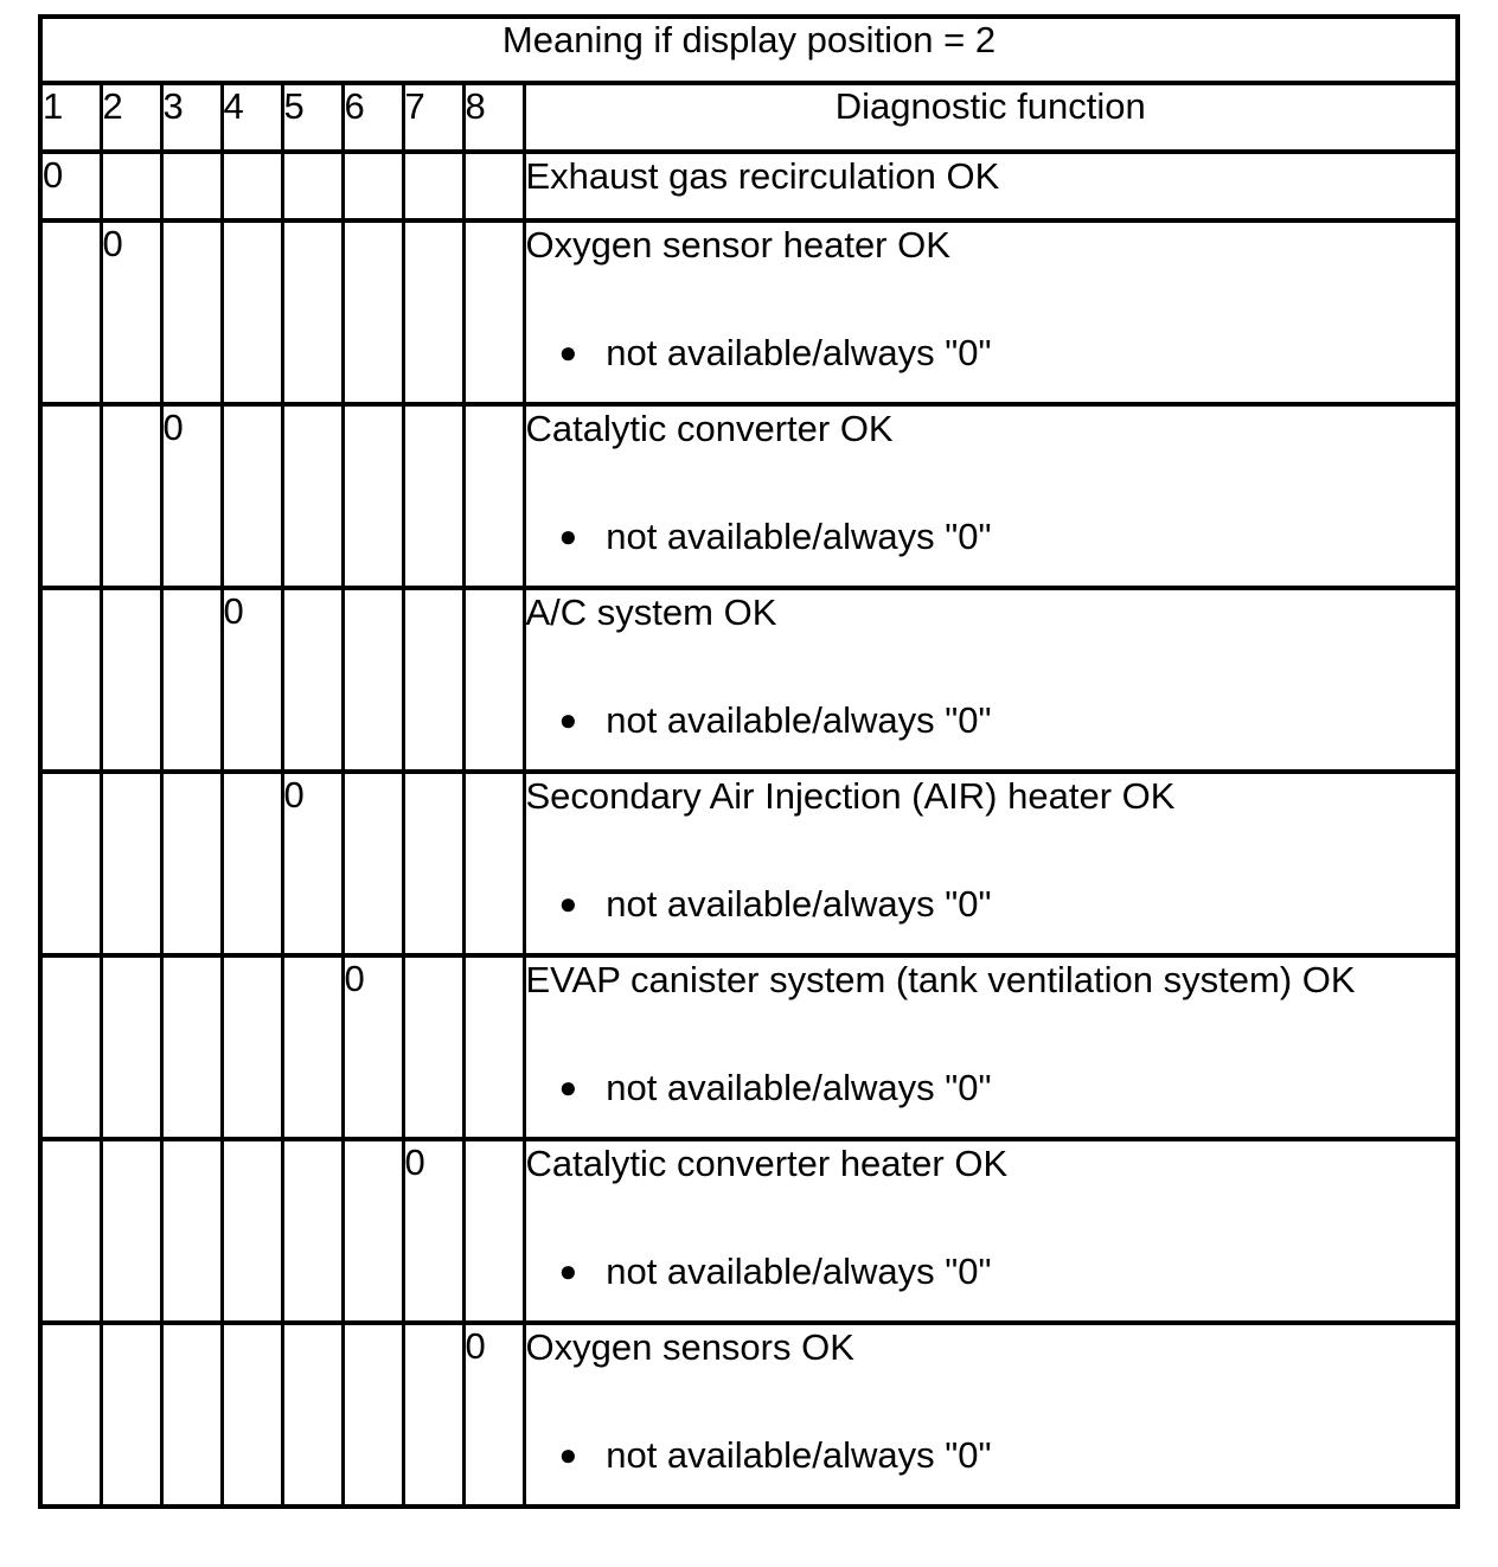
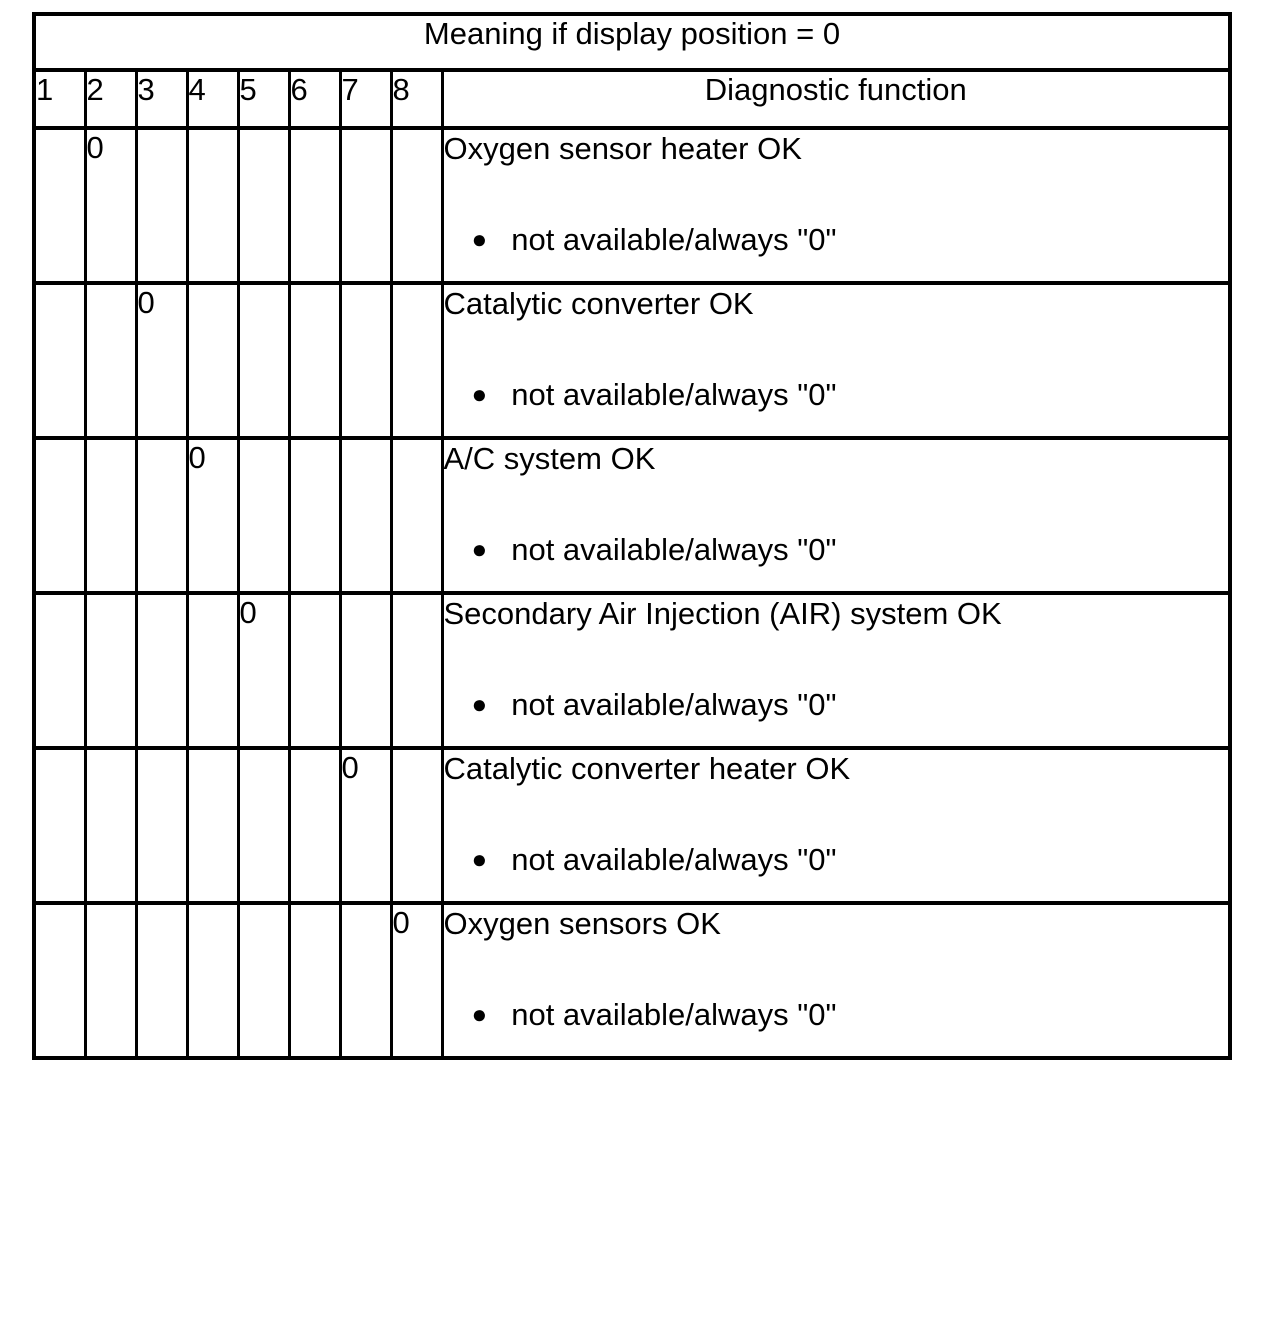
- Meaning if display position = 2
+ Meaning if display position = 0
  1	2	3	4	5	6	7	8	Diagnostic function
- 0								Exhaust gas recirculation OK
  	0							Oxygen sensor heater OK ● not available/always "0"
  		0						Catalytic converter OK ● not available/always "0"
  			0					A/C system OK ● not available/always "0"
- 				0				Secondary Air Injection (AIR) heater OK ● not available/always "0"
+ 				0				Secondary Air Injection (AIR) system OK ● not available/always "0"
- 					0			EVAP canister system (tank ventilation system) OK ● not available/always "0"
  						0		Catalytic converter heater OK ● not available/always "0"
  							0	Oxygen sensors OK ● not available/always "0"
